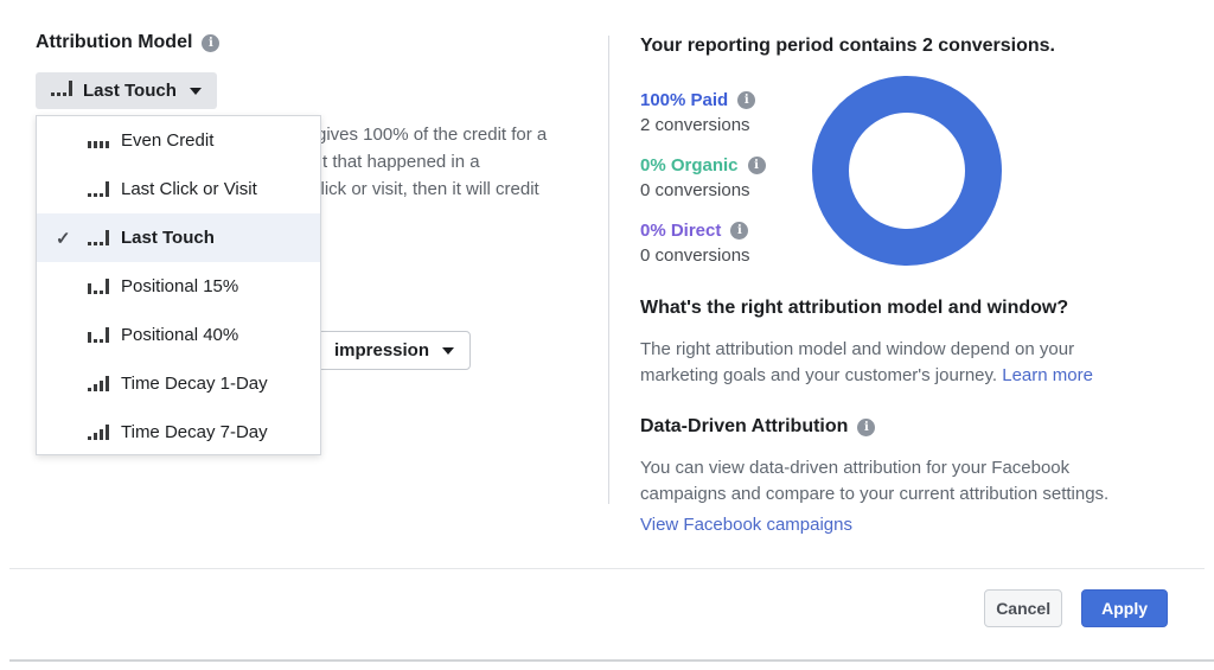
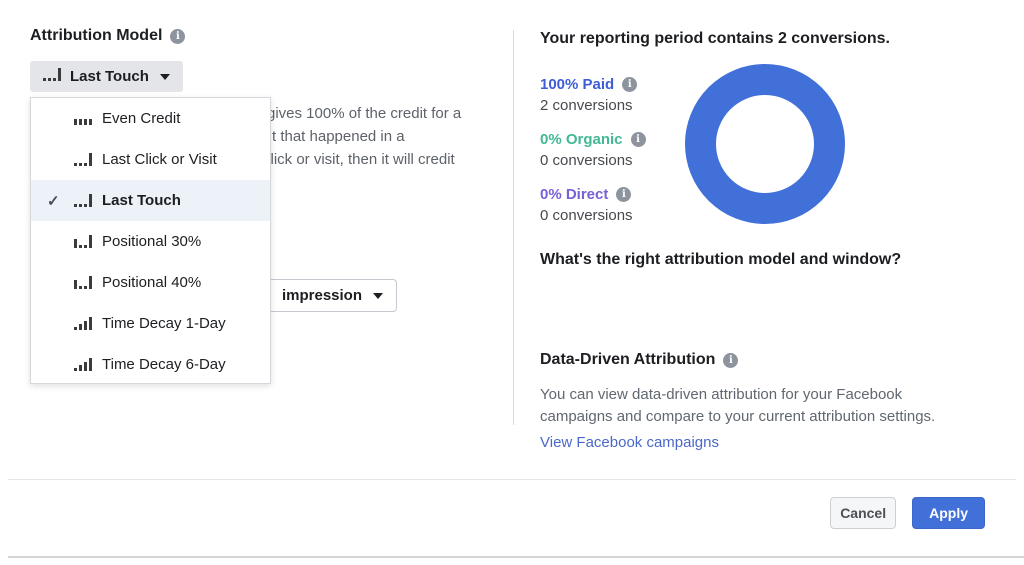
  Attribution Model
  Last Touch
  gives 100% of the credit for a
  t that happened in a
  lick or visit, then it will credit
  impression
  Even Credit
  Last Click or Visit
  ✓
  Last Touch
- Positional 15%
+ Positional 30%
  Positional 40%
  Time Decay 1-Day
- Time Decay 7-Day
+ Time Decay 6-Day
  Your reporting period contains 2 conversions.
  100% Paid
  2 conversions
  0% Organic
  0 conversions
  0% Direct
  0 conversions
  What's the right attribution model and window?
- The right attribution model and window depend on your marketing goals and your customer's journey. Learn more
  Data-Driven Attribution
  You can view data-driven attribution for your Facebook campaigns and compare to your current attribution settings.
  View Facebook campaigns
  Cancel
  Apply
